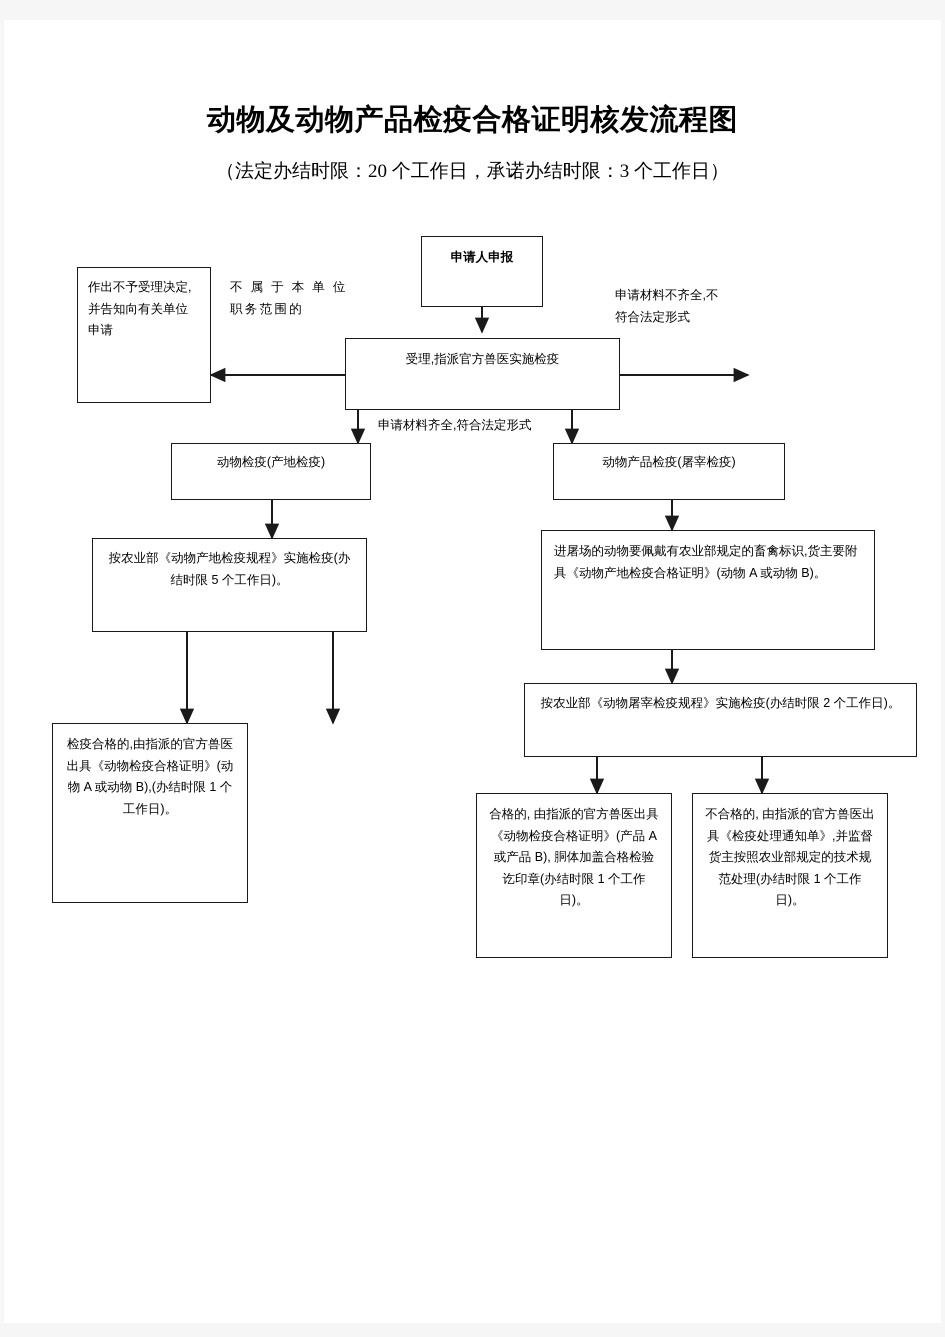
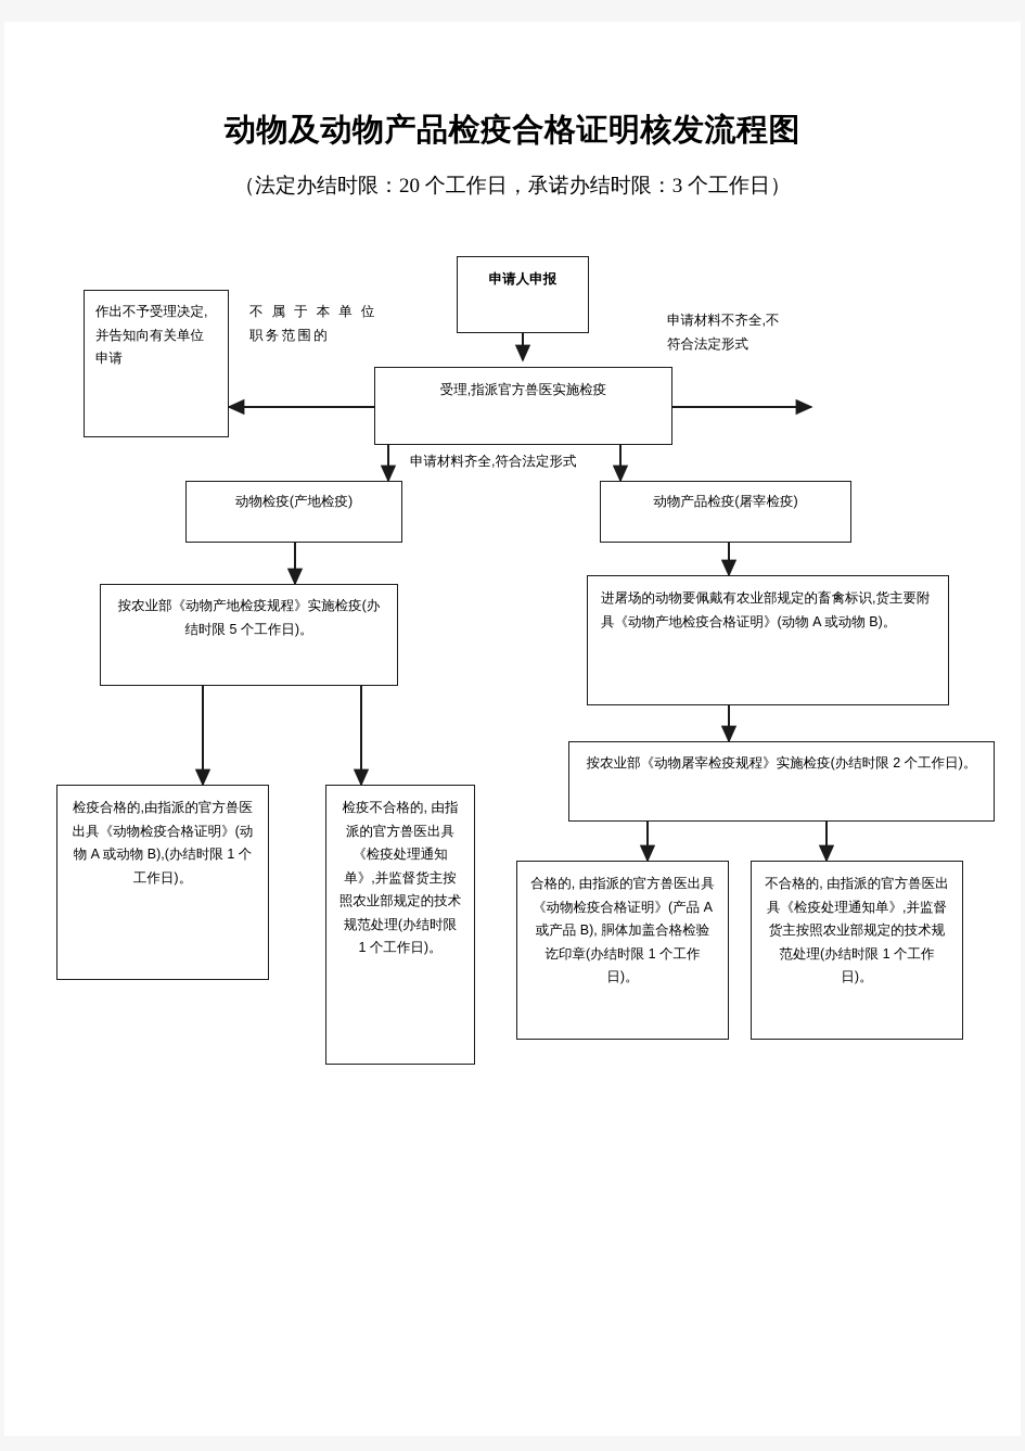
  动物及动物产品检疫合格证明核发流程图
  （法定办结时限：20 个工作日，承诺办结时限：3 个工作日）
  申请人申报
  作出不予受理决定,并告知向有关单位申请
  受理,指派官方兽医实施检疫
  动物检疫(产地检疫)
  动物产品检疫(屠宰检疫)
  按农业部《动物产地检疫规程》实施检疫(办结时限 5 个工作日)。
  进屠场的动物要佩戴有农业部规定的畜禽标识,货主要附具《动物产地检疫合格证明》(动物 A 或动物 B)。
  按农业部《动物屠宰检疫规程》实施检疫(办结时限 2 个工作日)。
  检疫合格的,由指派的官方兽医出具《动物检疫合格证明》(动物 A 或动物 B),(办结时限 1 个工作日)。
+ 检疫不合格的, 由指派的官方兽医出具《检疫处理通知单》,并监督货主按照农业部规定的技术规范处理(办结时限 1 个工作日)。
  合格的, 由指派的官方兽医出具《动物检疫合格证明》(产品 A 或产品 B), 胴体加盖合格检验讫印章(办结时限 1 个工作日)。
  不合格的, 由指派的官方兽医出具《检疫处理通知单》,并监督货主按照农业部规定的技术规范处理(办结时限 1 个工作日)。
  不 属 于 本 单 位
  职务范围的
  申请材料不齐全,不
  符合法定形式
  申请材料齐全,符合法定形式
